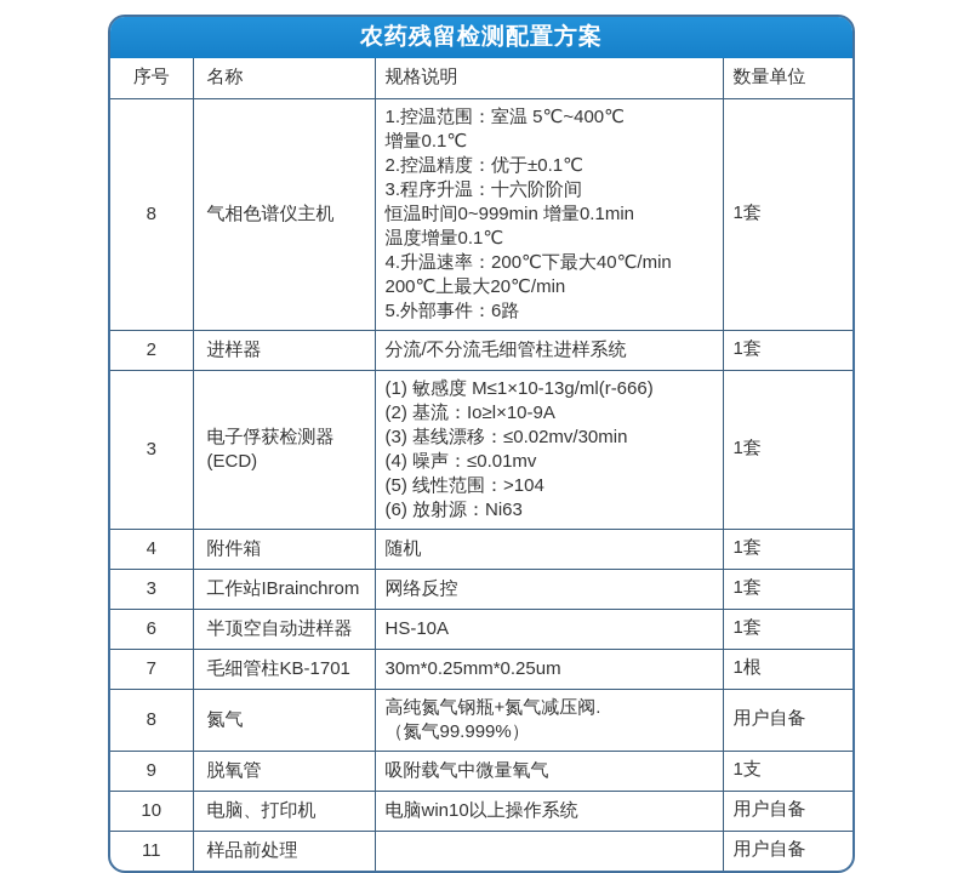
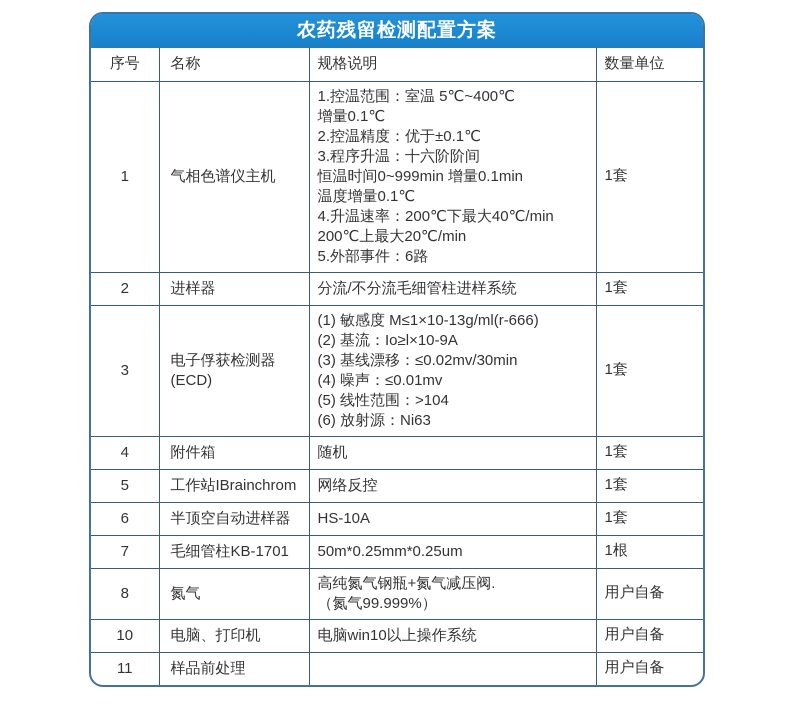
  农药残留检测配置方案
  序号	名称	规格说明	数量单位
- 8	气相色谱仪主机	1.控温范围：室温 5℃~400℃ 增量0.1℃ 2.控温精度：优于±0.1℃ 3.程序升温：十六阶阶间 恒温时间0~999min 增量0.1min 温度增量0.1℃ 4.升温速率：200℃下最大40℃/min 200℃上最大20℃/min 5.外部事件：6路	1套
+ 1	气相色谱仪主机	1.控温范围：室温 5℃~400℃ 增量0.1℃ 2.控温精度：优于±0.1℃ 3.程序升温：十六阶阶间 恒温时间0~999min 增量0.1min 温度增量0.1℃ 4.升温速率：200℃下最大40℃/min 200℃上最大20℃/min 5.外部事件：6路	1套
  2	进样器	分流/不分流毛细管柱进样系统	1套
  3	电子俘获检测器 (ECD)	(1) 敏感度 M≤1×10-13g/ml(r-666) (2) 基流：Io≥l×10-9A (3) 基线漂移：≤0.02mv/30min (4) 噪声：≤0.01mv (5) 线性范围：>104 (6) 放射源：Ni63	1套
  4	附件箱	随机	1套
- 3	工作站IBrainchrom	网络反控	1套
+ 5	工作站IBrainchrom	网络反控	1套
  6	半顶空自动进样器	HS-10A	1套
- 7	毛细管柱KB-1701	30m*0.25mm*0.25um	1根
+ 7	毛细管柱KB-1701	50m*0.25mm*0.25um	1根
  8	氮气	高纯氮气钢瓶+氮气减压阀. （氮气99.999%）	用户自备
- 9	脱氧管	吸附载气中微量氧气	1支
  10	电脑、打印机	电脑win10以上操作系统	用户自备
  11	样品前处理		用户自备
